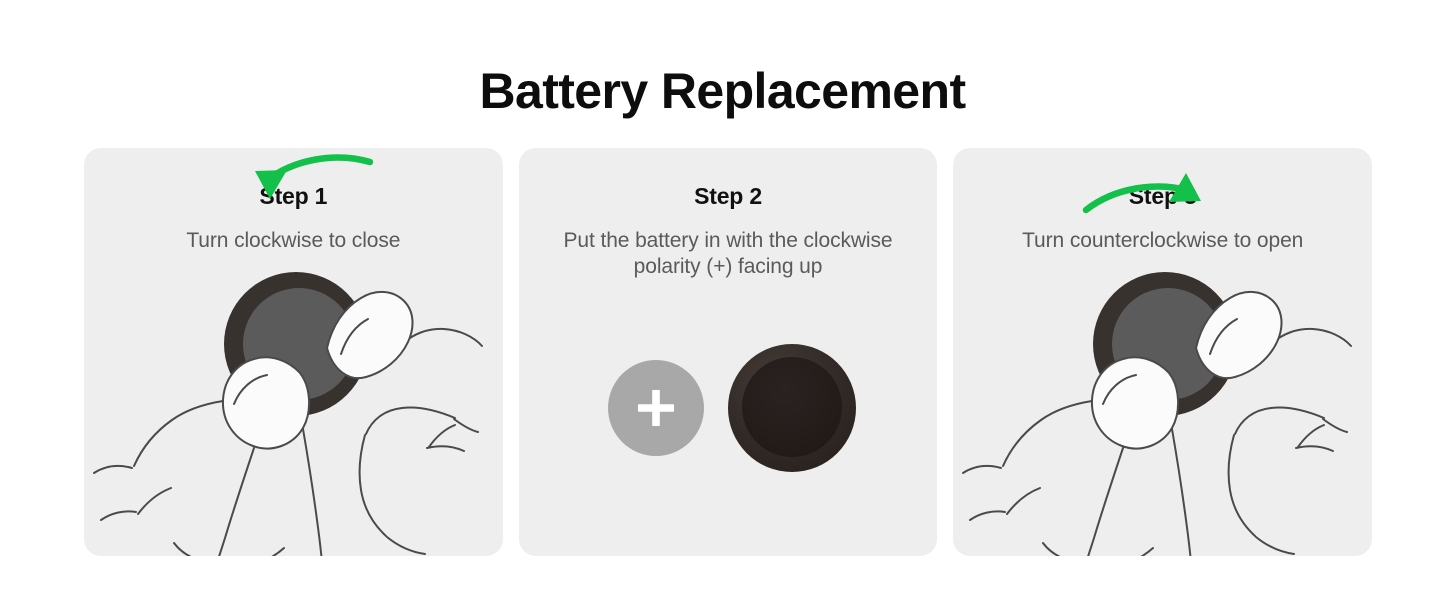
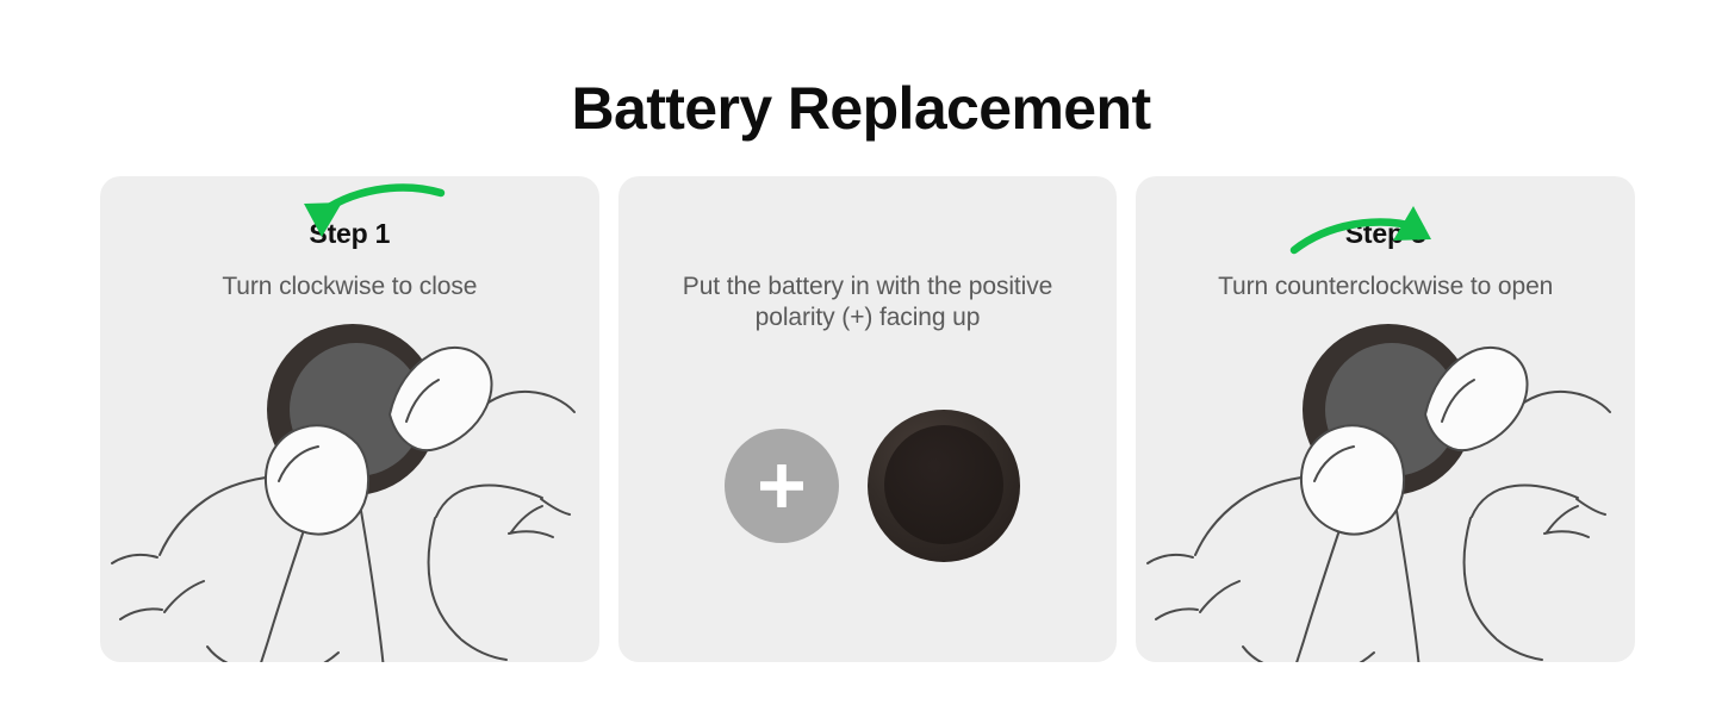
  Battery Replacement
  Step 1
  Turn clockwise to close
- Step 2
- Put the battery in with the clockwise polarity (+) facing up
+ Put the battery in with the positive polarity (+) facing up
  Step
  Turn counterclockwise to open
